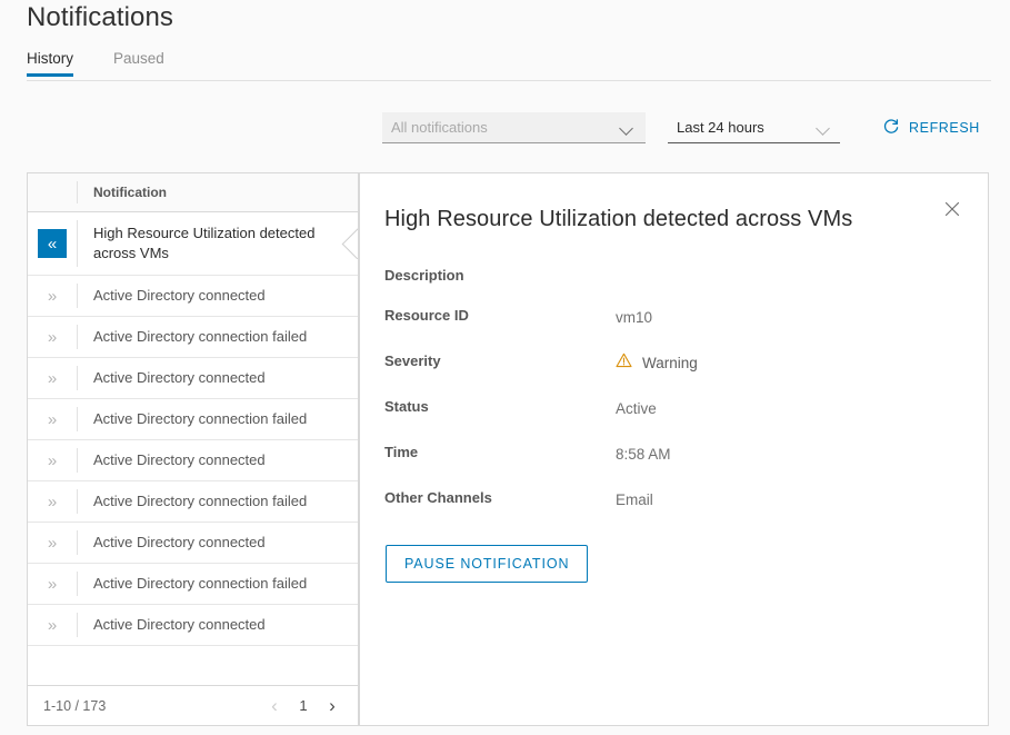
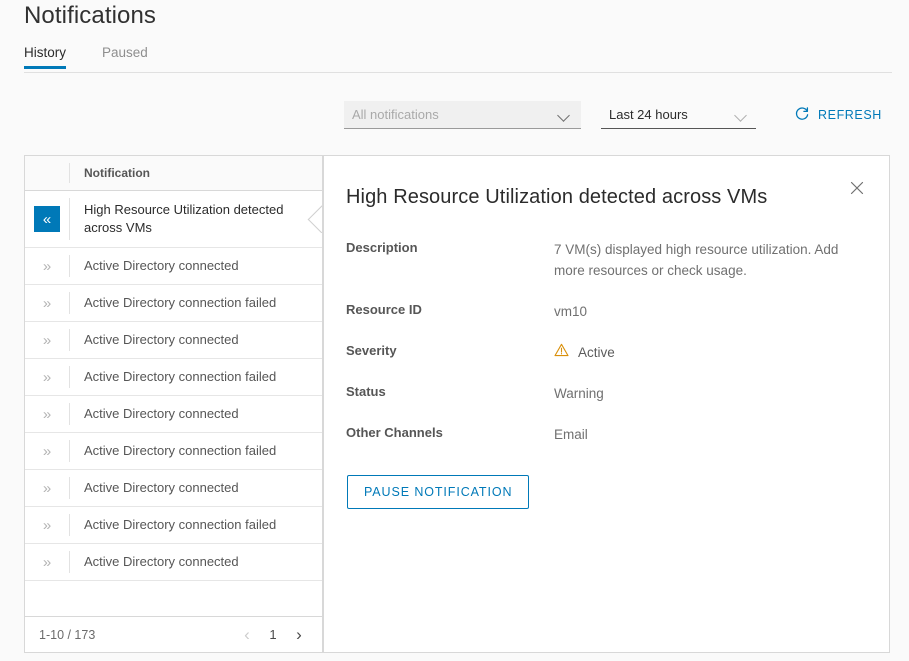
  Notifications
  History
  Paused
  All notifications
  Last 24 hours
  REFRESH
  Notification
  «
  High Resource Utilization detected across VMs
  »
  Active Directory connected
  »
  Active Directory connection failed
  »
  Active Directory connected
  »
  Active Directory connection failed
  »
  Active Directory connected
  »
  Active Directory connection failed
  »
  Active Directory connected
  »
  Active Directory connection failed
  »
  Active Directory connected
  1-10 / 173
  ‹
  1
  ›
  High Resource Utilization detected across VMs
  Description
+ 7 VM(s) displayed high resource utilization. Add more resources or check usage.
  Resource ID
  vm10
  Severity
- Warning
+ Active
  Status
- Active
+ Warning
- Time
- 8:58 AM
  Other Channels
  Email
  PAUSE NOTIFICATION
